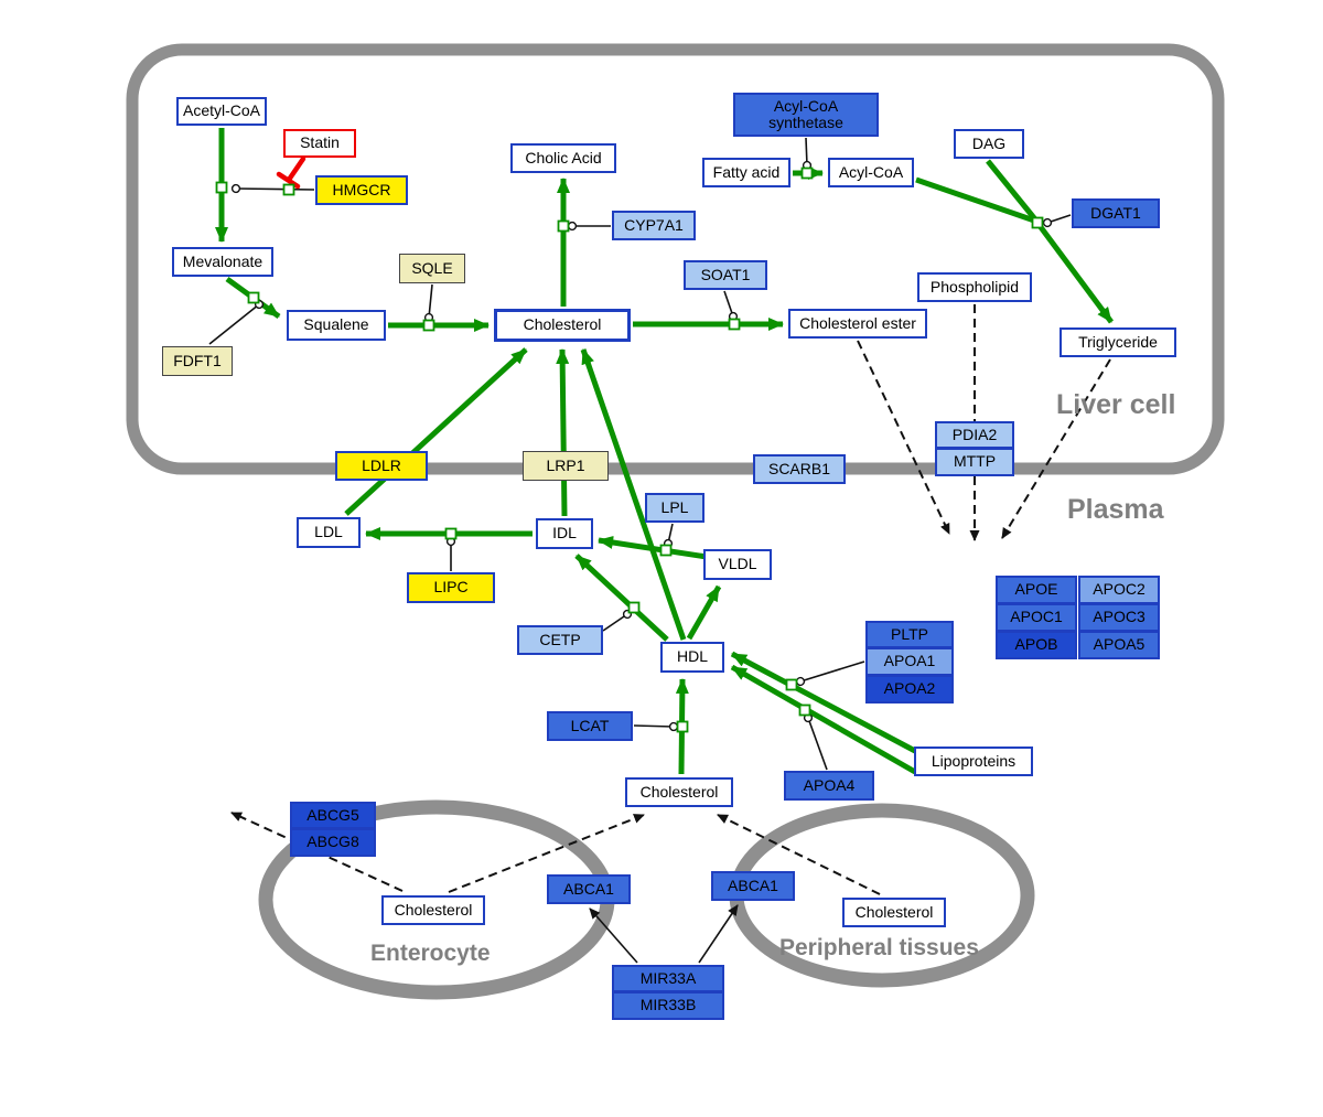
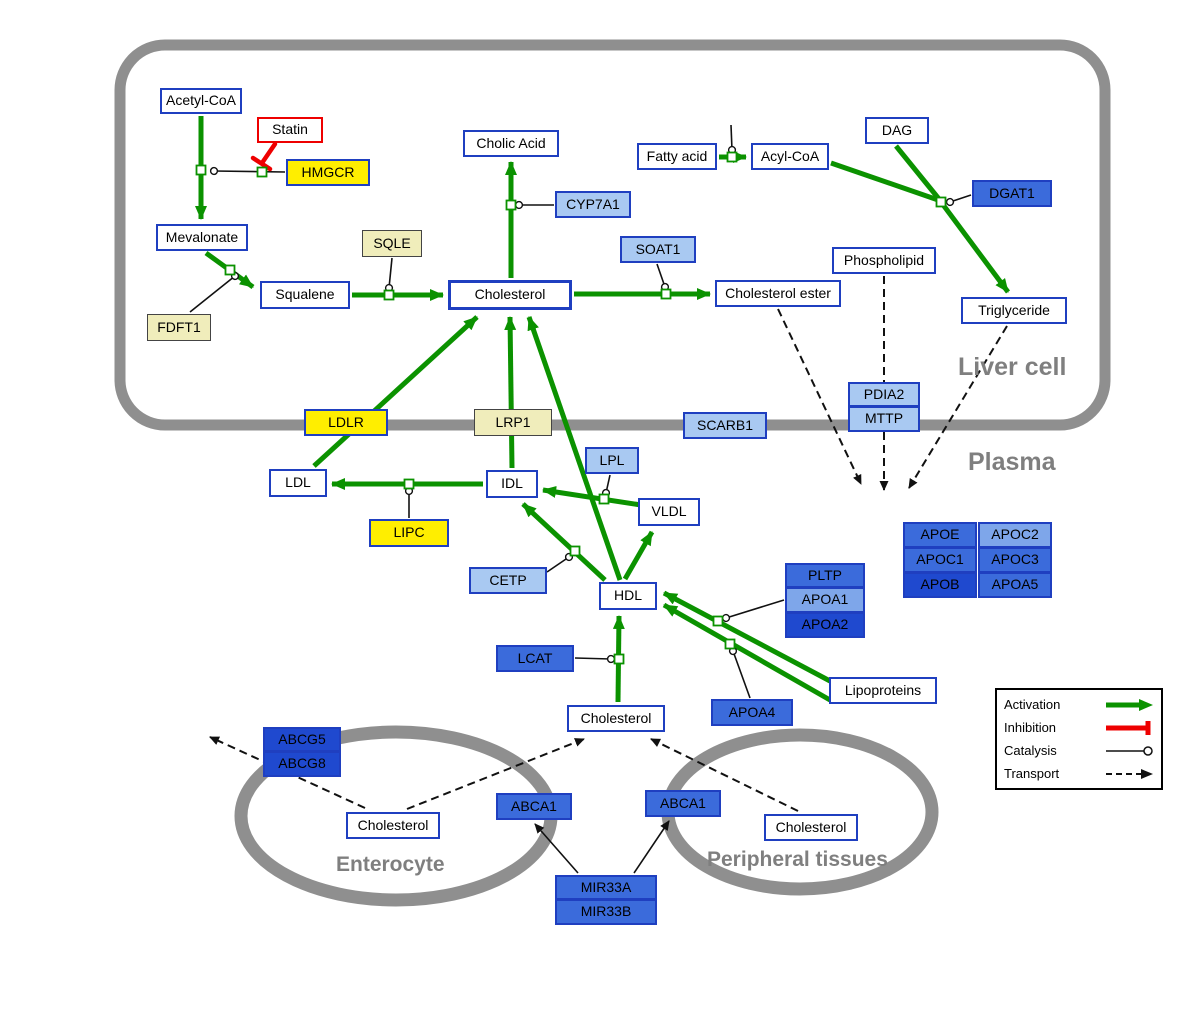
  Liver cell
  Plasma
  Enterocyte
  Peripheral tissues
  Acetyl-CoA
  Statin
  HMGCR
  Mevalonate
  SQLE
  FDFT1
  Squalene
  Cholesterol
  Cholic Acid
  CYP7A1
- Acyl-CoA synthetase
  Fatty acid
  Acyl-CoA
  DAG
  DGAT1
  SOAT1
  Cholesterol ester
  Phospholipid
  Triglyceride
  LDLR
  LRP1
  SCARB1
  PDIA2
  MTTP
  LDL
  IDL
  LPL
  VLDL
  LIPC
  CETP
  HDL
  APOE
  APOC2
  APOC1
  APOC3
  APOB
  APOA5
  PLTP
  APOA1
  APOA2
  LCAT
  APOA4
  Lipoproteins
  Cholesterol
  ABCG5
  ABCG8
  Cholesterol
  ABCA1
  ABCA1
  Cholesterol
  MIR33A
  MIR33B
+ Activation
+ Inhibition
+ Catalysis
+ Transport
